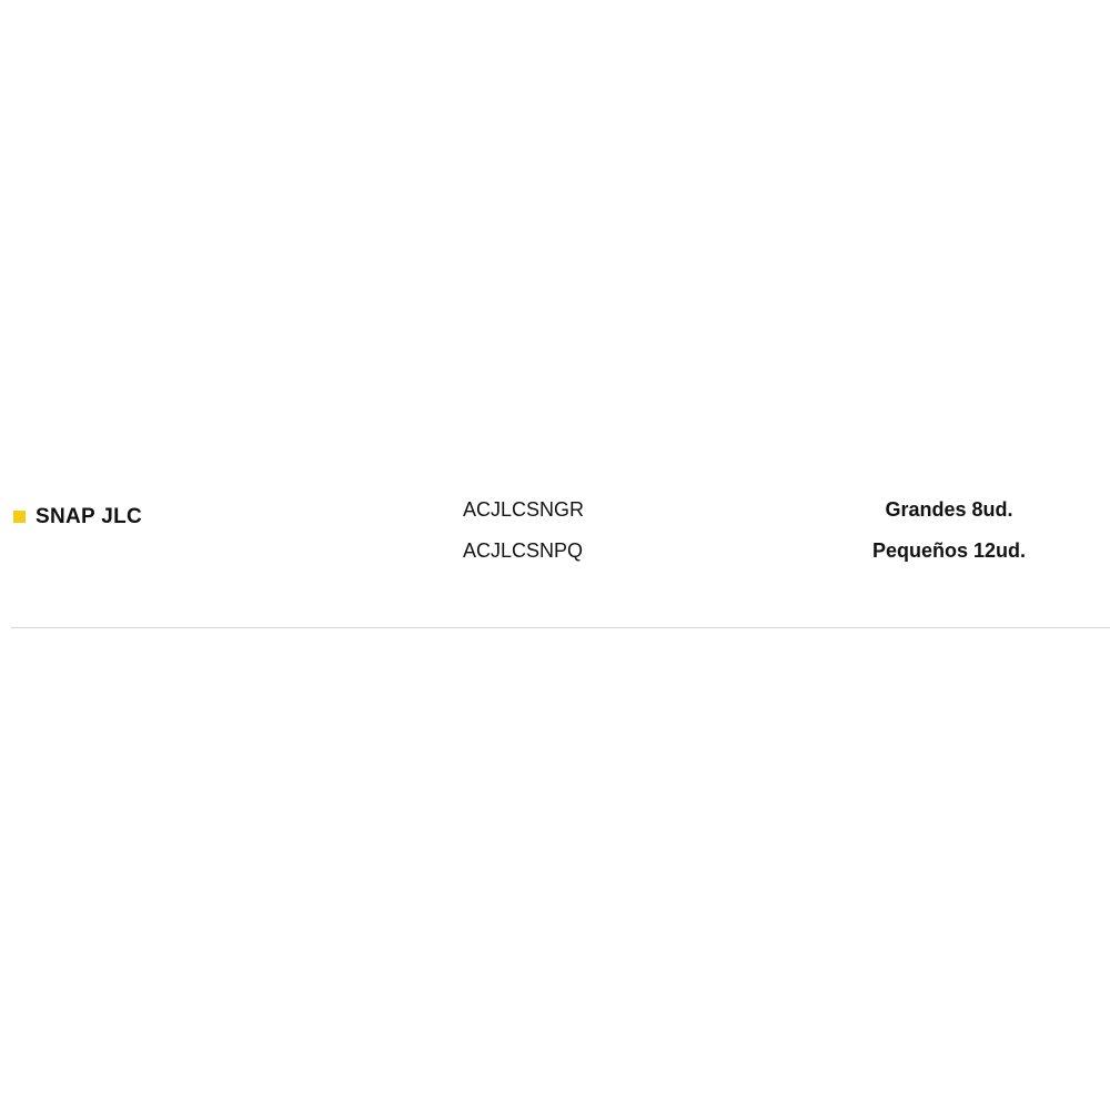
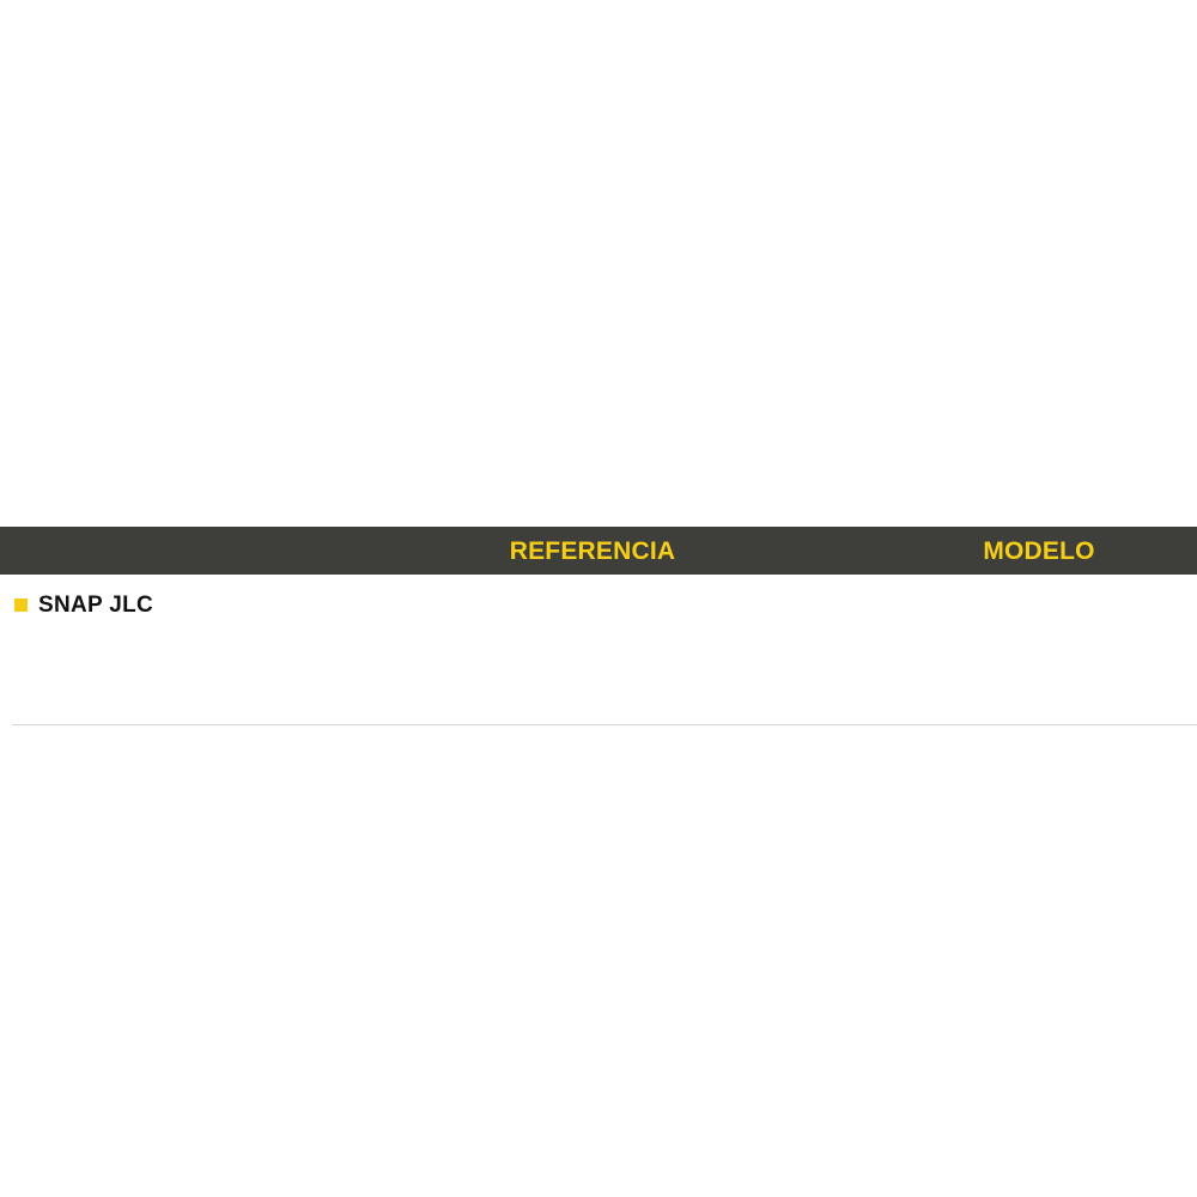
+ REFERENCIA
+ MODELO
  SNAP JLC
- ACJLCSNGR
- Grandes 8ud.
- ACJLCSNPQ
- Pequeños 12ud.
